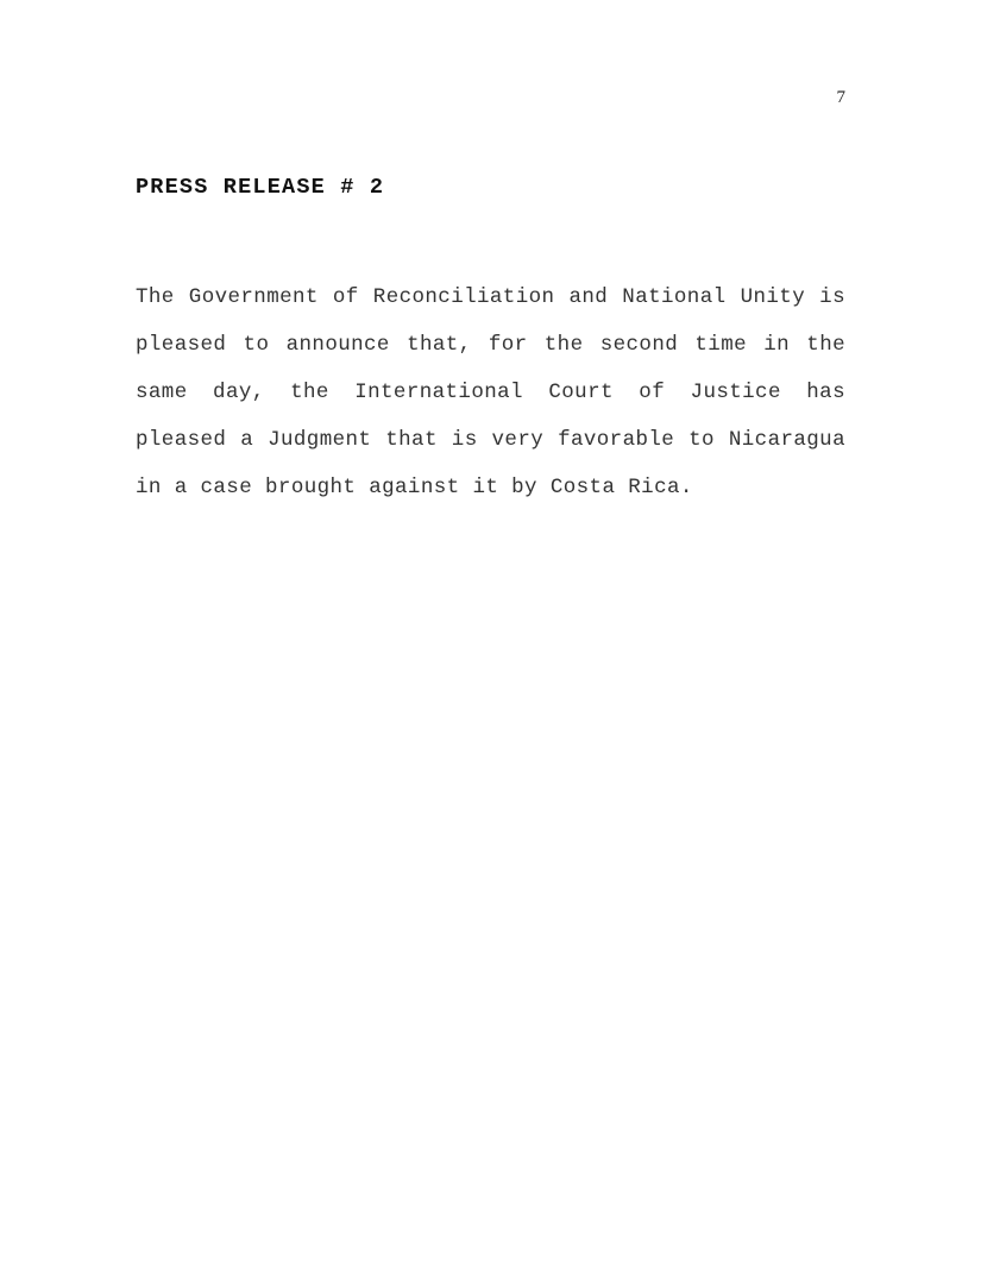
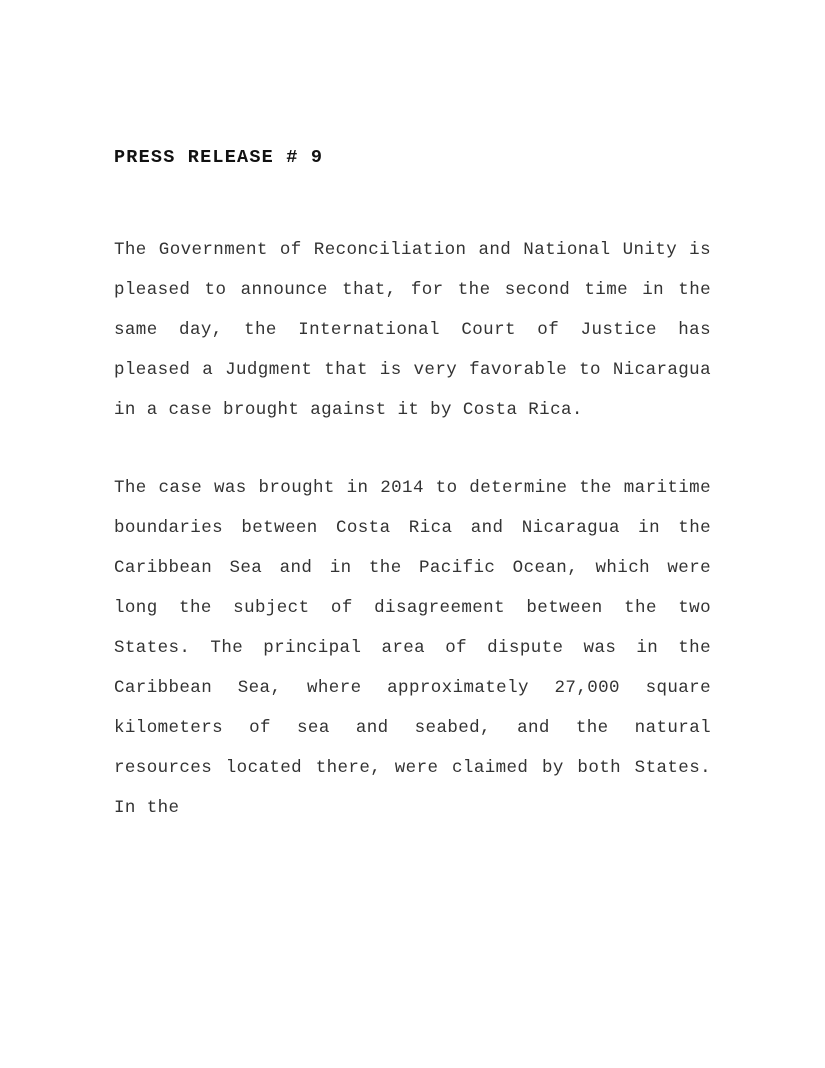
- 7
- PRESS RELEASE # 2
+ PRESS RELEASE # 9
  The Government of Reconciliation and National Unity is pleased to announce that, for the second time in the same day, the International Court of Justice has pleased a Judgment that is very favorable to Nicaragua in a case brought against it by Costa Rica.
+ The case was brought in 2014 to determine the maritime boundaries between Costa Rica and Nicaragua in the Caribbean Sea and in the Pacific Ocean, which were long the subject of disagreement between the two States. The principal area of dispute was in the Caribbean Sea, where approximately 27,000 square kilometers of sea and seabed, and the natural resources located there, were claimed by both States. In the
